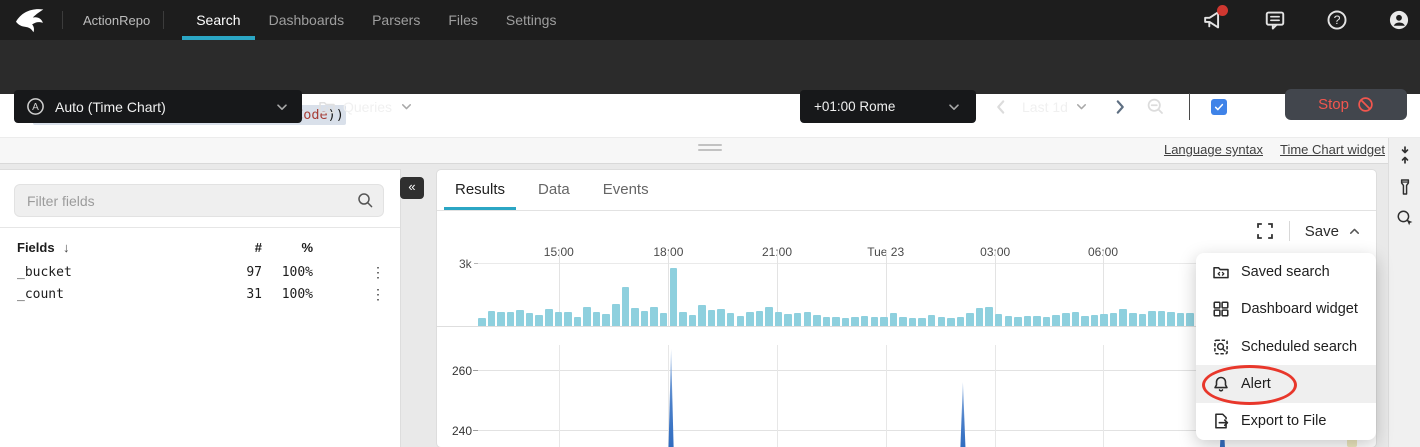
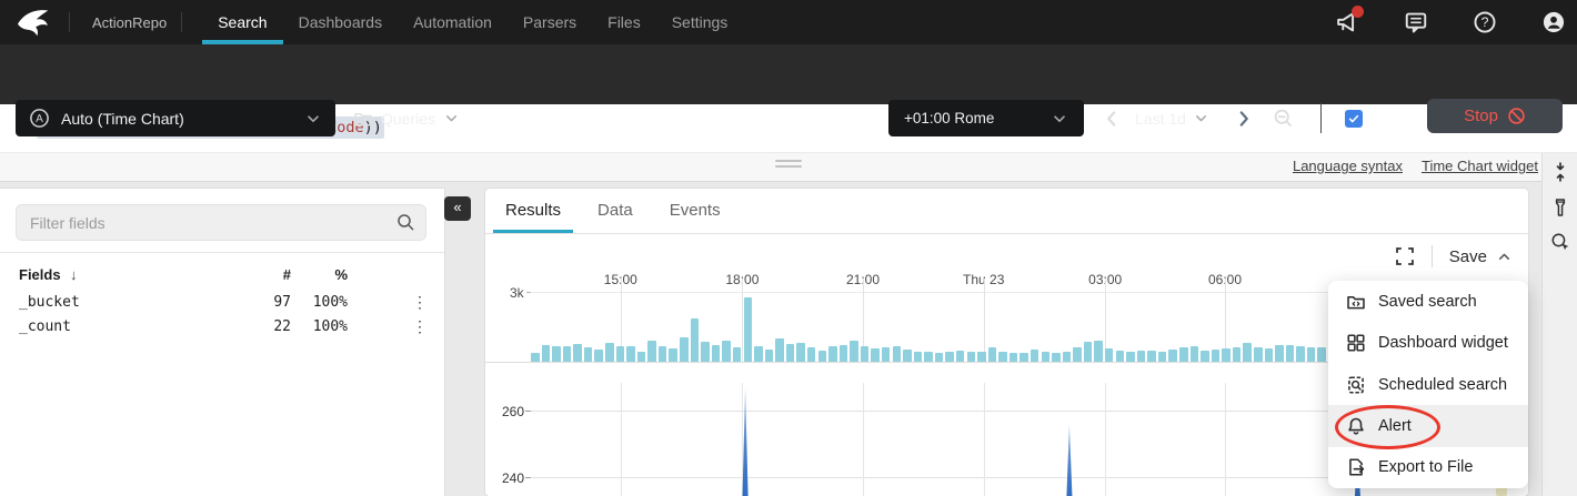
  ActionRepo
  Search
  Dashboards
+ Automation
  Parsers
  Files
  Settings
  Auto (Time Chart)
  Queries
  +01:00 Rome
  Stop
  Language syntax
  Time Chart widget
  Filter fields
  Fields
  ↓
  #
  %
  _bucket
  97
  100%
  ⋮
  _count
- 31
+ 22
  100%
  ⋮
  «
  Results
  Data
  Events
  Save
  3k
  1500
  1800
  2100
- Tue 23
+ Thu 23
  0300
  0600
  260
  240
  Saved search
  Dashboard widget
  Scheduled search
  Alert
  Export to File
